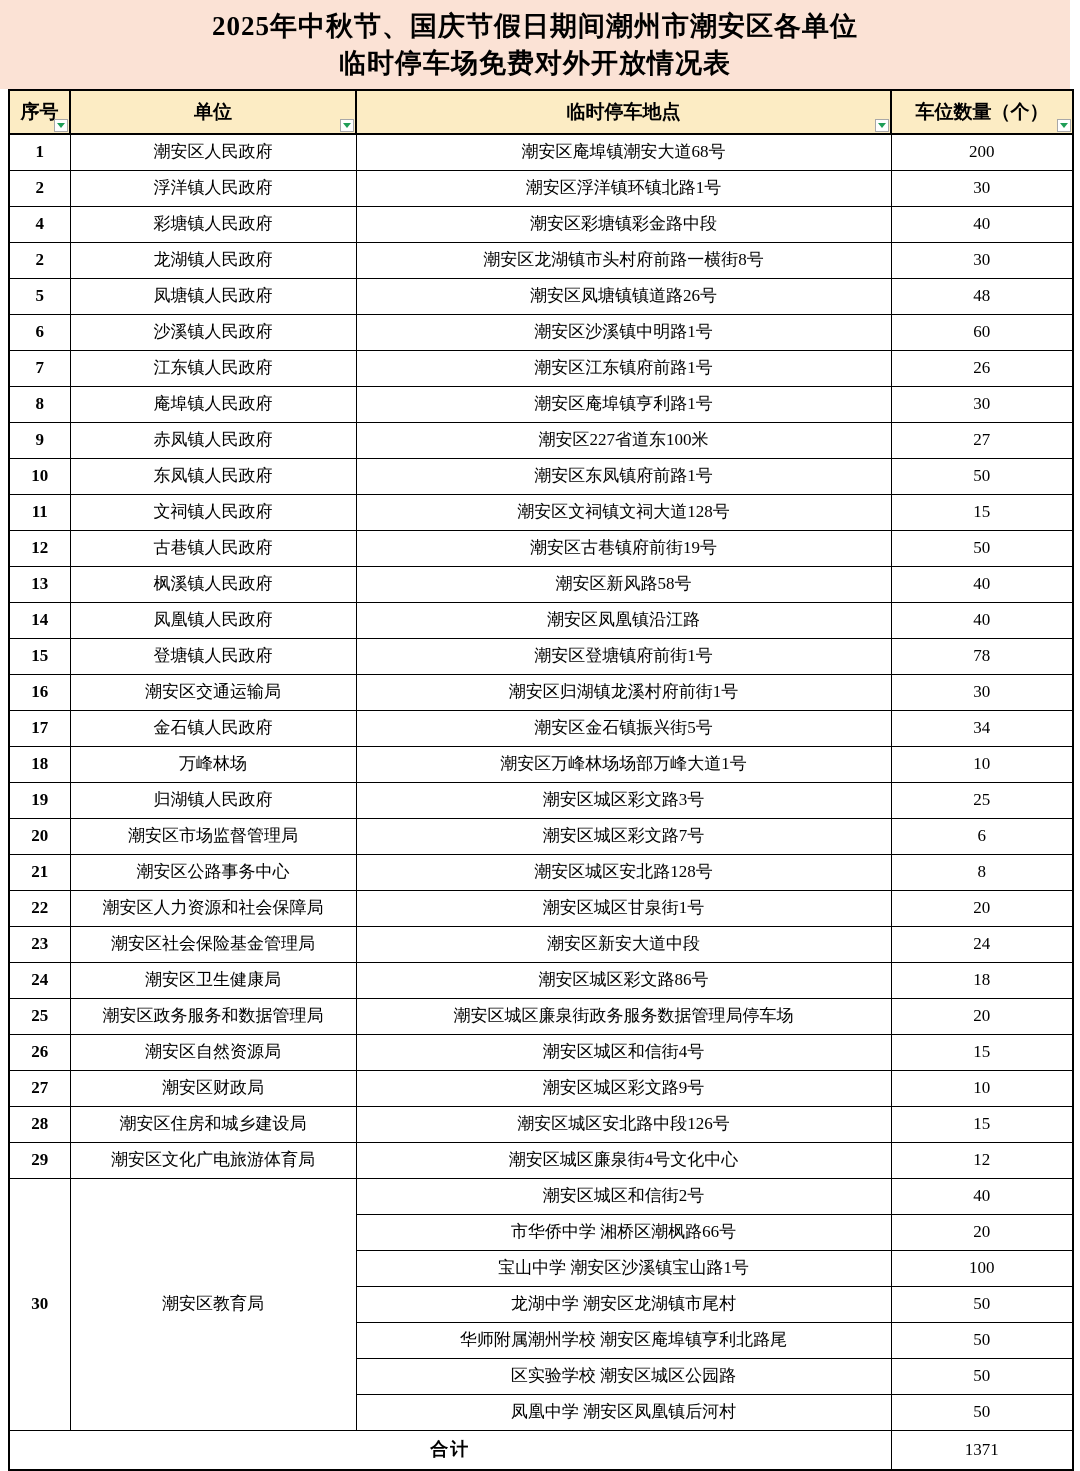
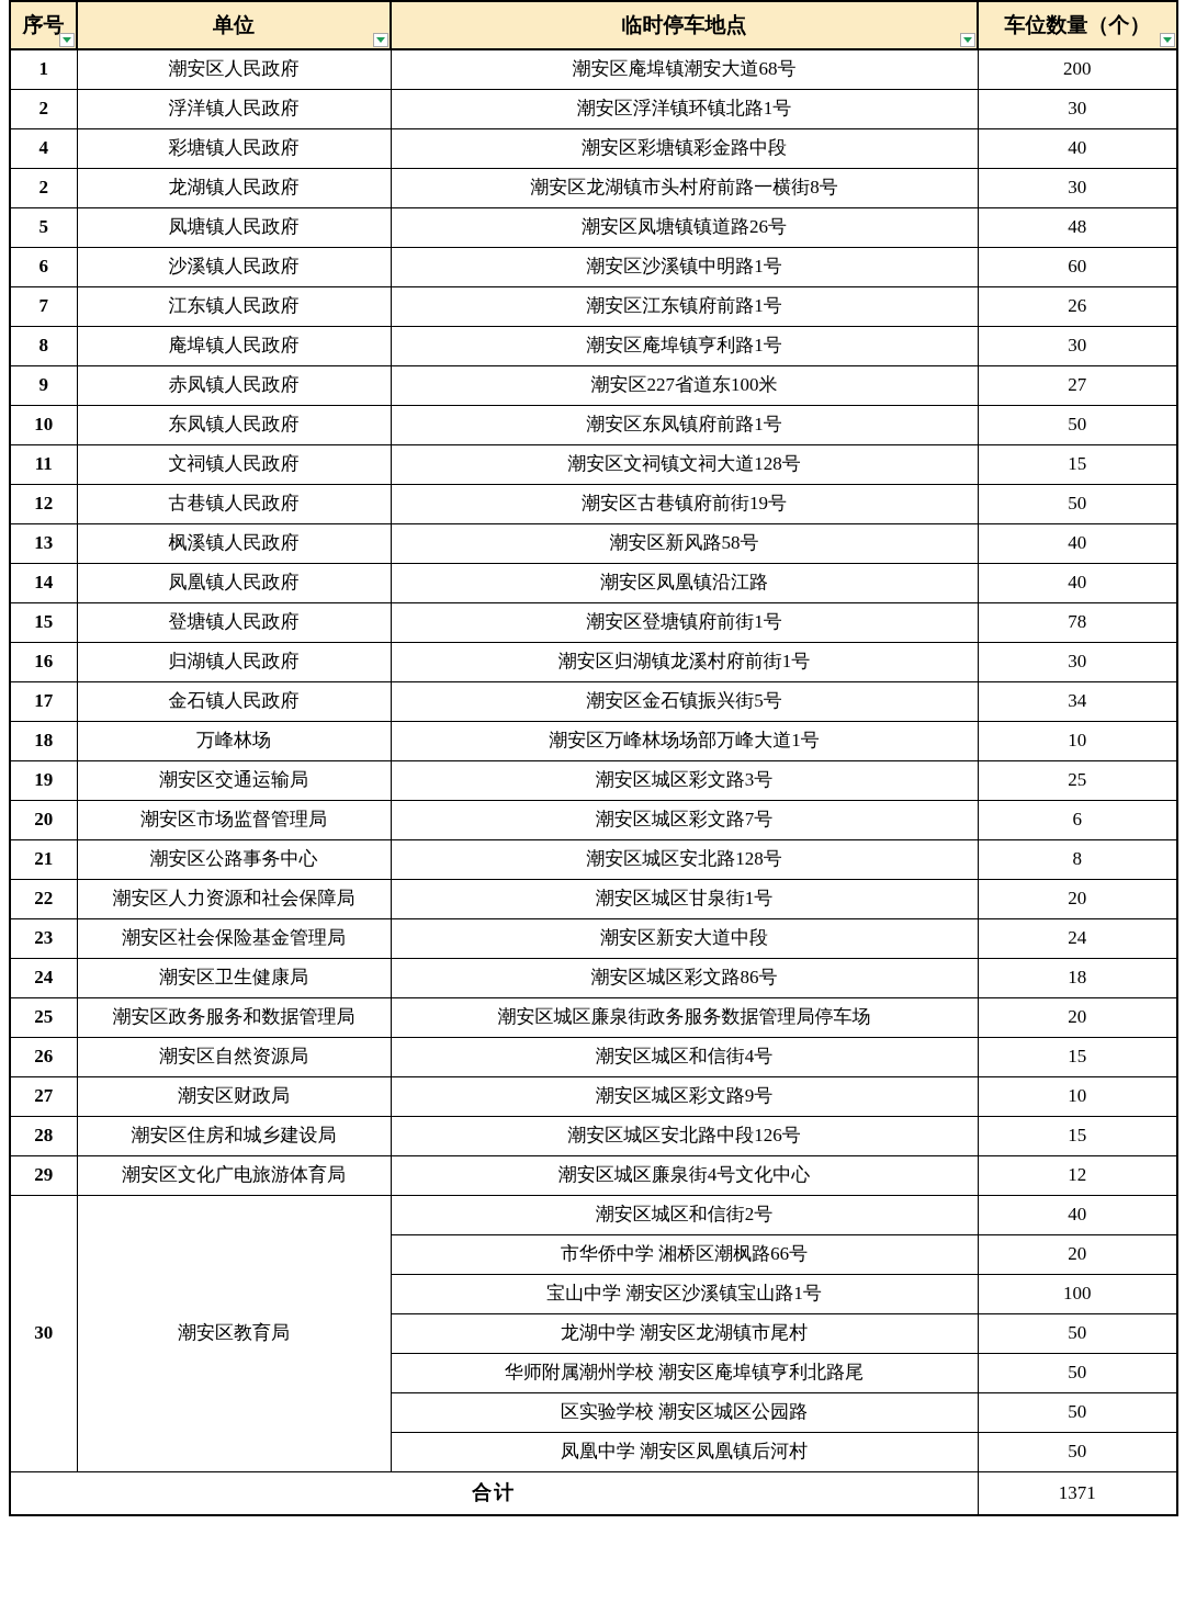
- 2025年中秋节、国庆节假日期间潮州市潮安区各单位
- 临时停车场免费对外开放情况表
  序号	单位	临时停车地点	车位数量（个）
  1	潮安区人民政府	潮安区庵埠镇潮安大道68号	200
  2	浮洋镇人民政府	潮安区浮洋镇环镇北路1号	30
  4	彩塘镇人民政府	潮安区彩塘镇彩金路中段	40
  2	龙湖镇人民政府	潮安区龙湖镇市头村府前路一横街8号	30
  5	凤塘镇人民政府	潮安区凤塘镇镇道路26号	48
  6	沙溪镇人民政府	潮安区沙溪镇中明路1号	60
  7	江东镇人民政府	潮安区江东镇府前路1号	26
  8	庵埠镇人民政府	潮安区庵埠镇亨利路1号	30
  9	赤凤镇人民政府	潮安区227省道东100米	27
  10	东凤镇人民政府	潮安区东凤镇府前路1号	50
  11	文祠镇人民政府	潮安区文祠镇文祠大道128号	15
  12	古巷镇人民政府	潮安区古巷镇府前街19号	50
  13	枫溪镇人民政府	潮安区新风路58号	40
  14	凤凰镇人民政府	潮安区凤凰镇沿江路	40
  15	登塘镇人民政府	潮安区登塘镇府前街1号	78
- 16	潮安区交通运输局	潮安区归湖镇龙溪村府前街1号	30
+ 16	归湖镇人民政府	潮安区归湖镇龙溪村府前街1号	30
  17	金石镇人民政府	潮安区金石镇振兴街5号	34
  18	万峰林场	潮安区万峰林场场部万峰大道1号	10
- 19	归湖镇人民政府	潮安区城区彩文路3号	25
+ 19	潮安区交通运输局	潮安区城区彩文路3号	25
  20	潮安区市场监督管理局	潮安区城区彩文路7号	6
  21	潮安区公路事务中心	潮安区城区安北路128号	8
  22	潮安区人力资源和社会保障局	潮安区城区甘泉街1号	20
  23	潮安区社会保险基金管理局	潮安区新安大道中段	24
  24	潮安区卫生健康局	潮安区城区彩文路86号	18
  25	潮安区政务服务和数据管理局	潮安区城区廉泉街政务服务数据管理局停车场	20
  26	潮安区自然资源局	潮安区城区和信街4号	15
  27	潮安区财政局	潮安区城区彩文路9号	10
  28	潮安区住房和城乡建设局	潮安区城区安北路中段126号	15
  29	潮安区文化广电旅游体育局	潮安区城区廉泉街4号文化中心	12
  30	潮安区教育局	潮安区城区和信街2号	40
  市华侨中学 湘桥区潮枫路66号	20
  宝山中学 潮安区沙溪镇宝山路1号	100
  龙湖中学 潮安区龙湖镇市尾村	50
  华师附属潮州学校 潮安区庵埠镇亨利北路尾	50
  区实验学校 潮安区城区公园路	50
  凤凰中学 潮安区凤凰镇后河村	50
  合计	1371
